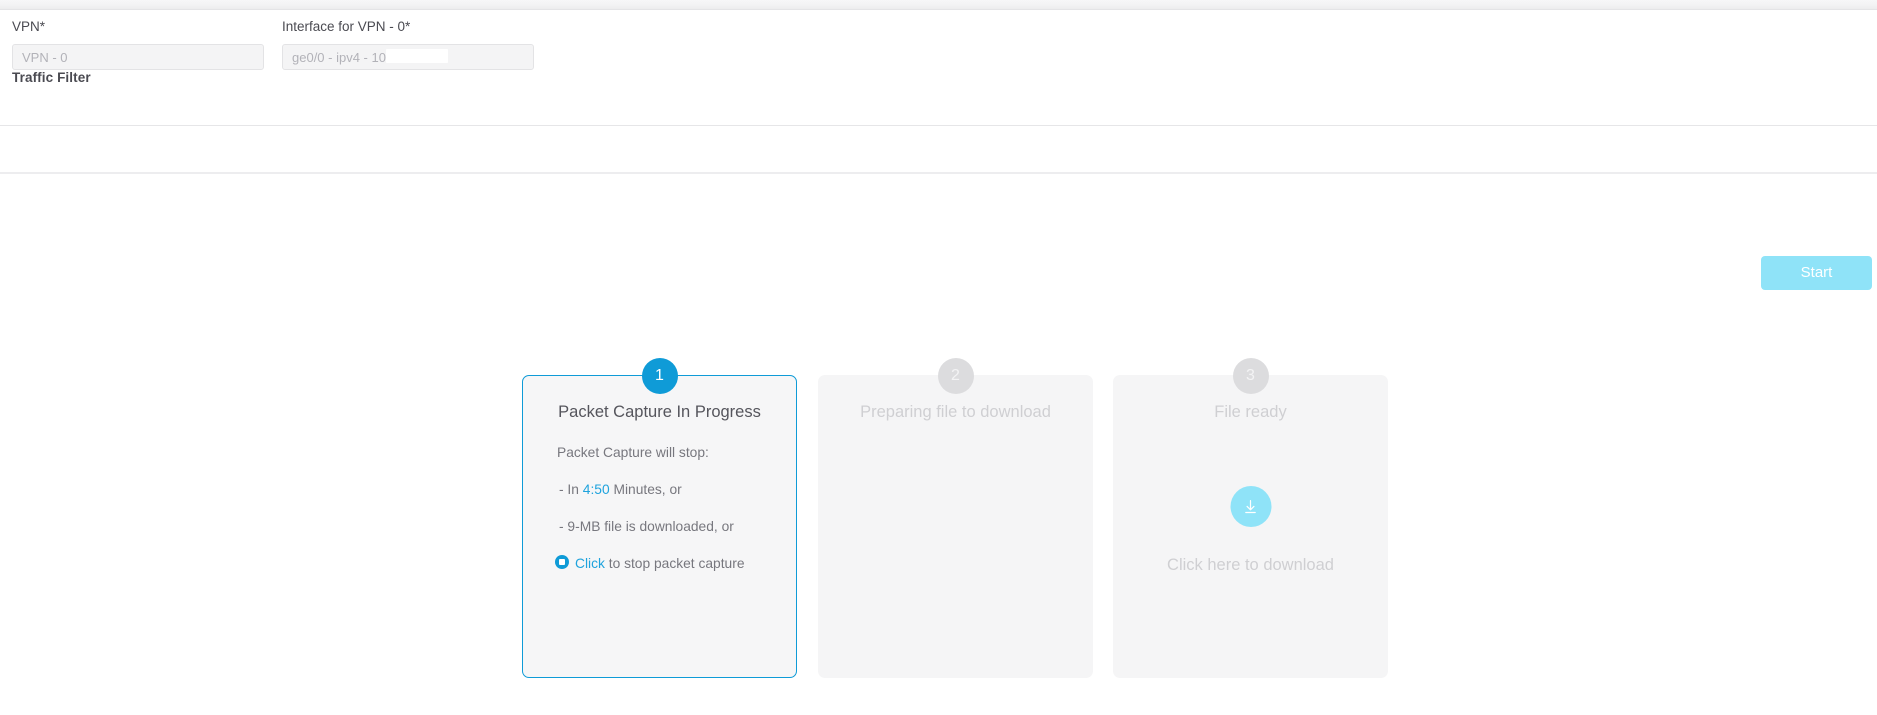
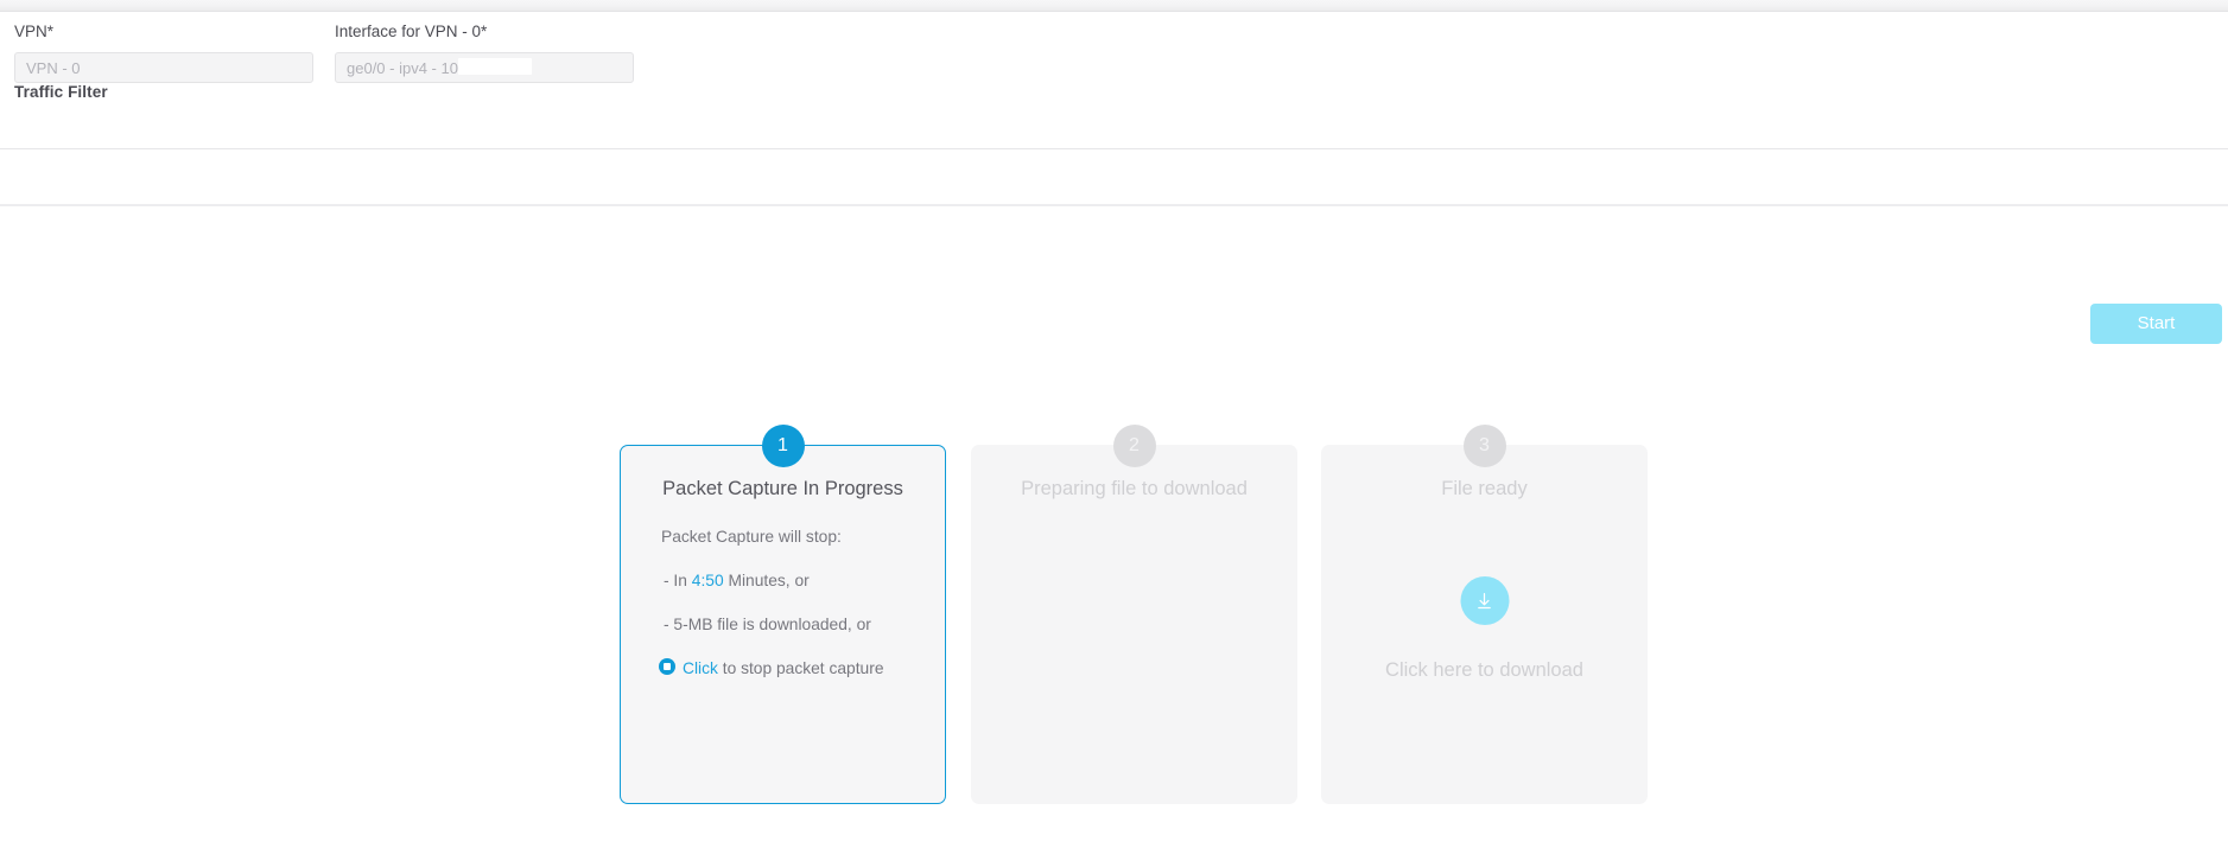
  VPN*
  VPN - 0
  Interface for VPN - 0*
  ge0/0 - ipv4 - 10
  Traffic Filter
  Start
  1
  Packet Capture In Progress
  Packet Capture will stop:
  - In 4:50 Minutes, or
- - 9-MB file is downloaded, or
+ - 5-MB file is downloaded, or
  Click to stop packet capture
  Preparing file to download
  File ready
  Click here to download
